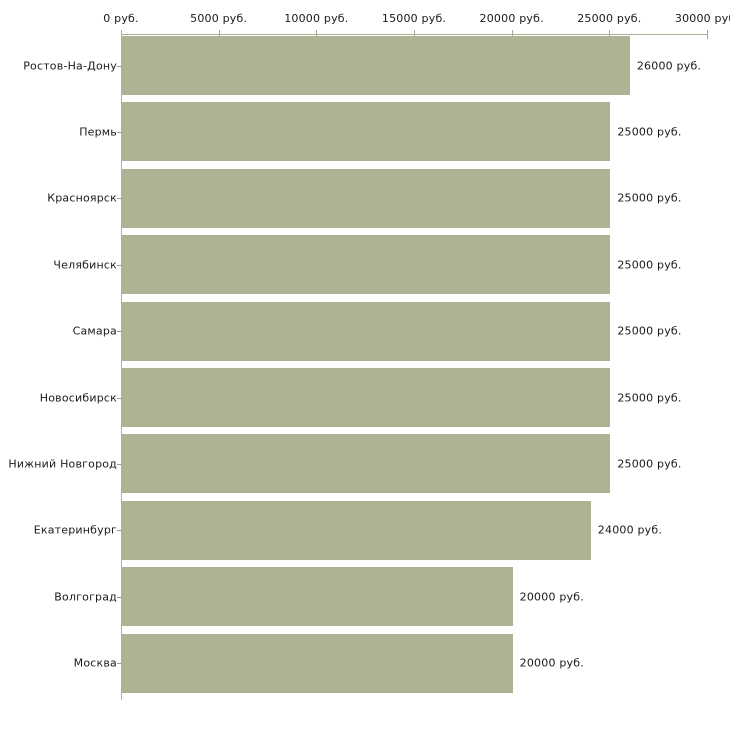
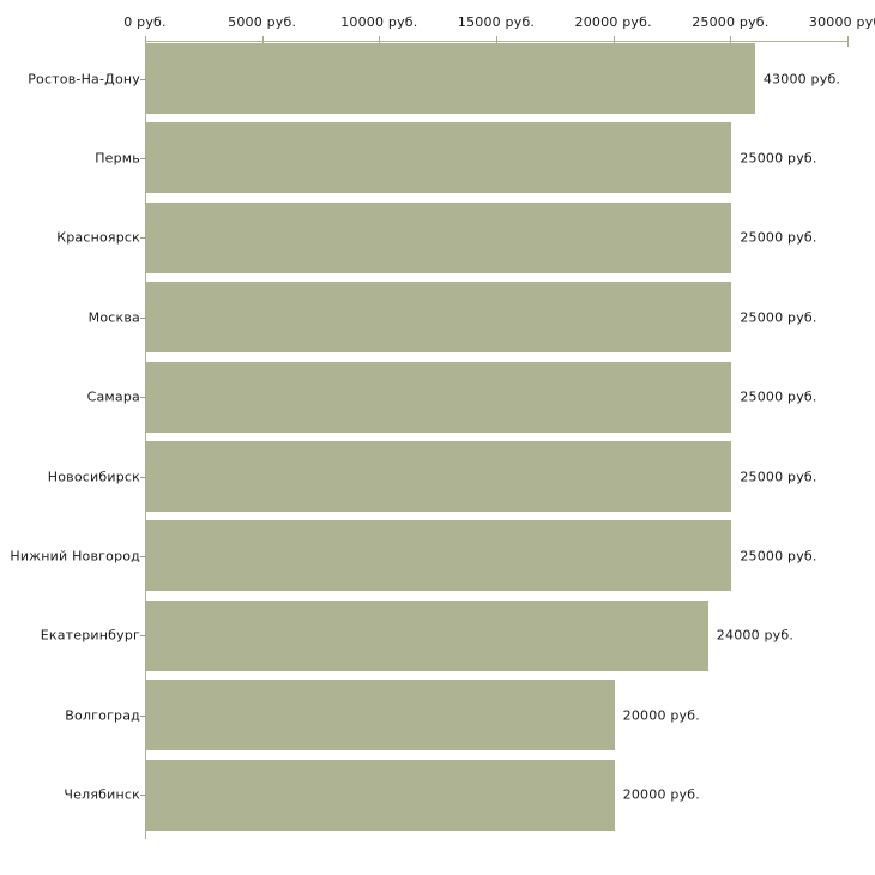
  0 руб.
  5000 руб.
  10000 руб.
  15000 руб.
  20000 руб.
  25000 руб.
  30000 ру
  Ростов-На-Дону
  Пермь
  Красноярск
- Челябинск
+ Москва
  Самара
  Новосибирск
  Нижний Новгород
  Екатеринбург
  Волгоград
- Москва
+ Челябинск
- 26000 руб.
+ 43000 руб.
  25000 руб.
  25000 руб.
  25000 руб.
  25000 руб.
  25000 руб.
  25000 руб.
  24000 руб.
  20000 руб.
  20000 руб.
